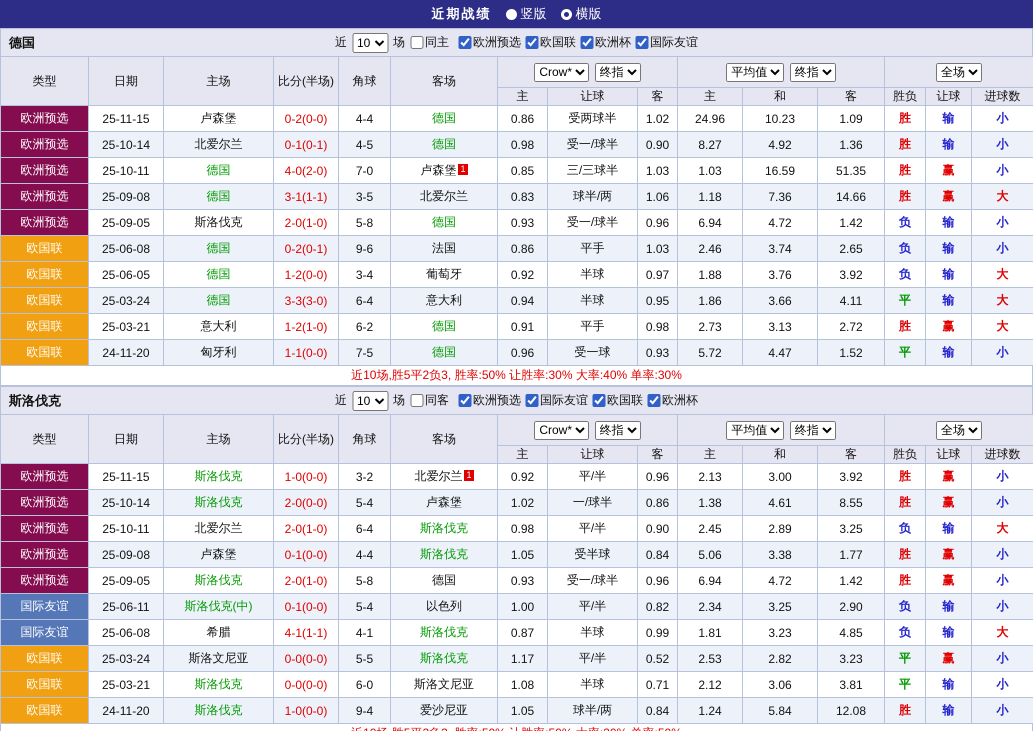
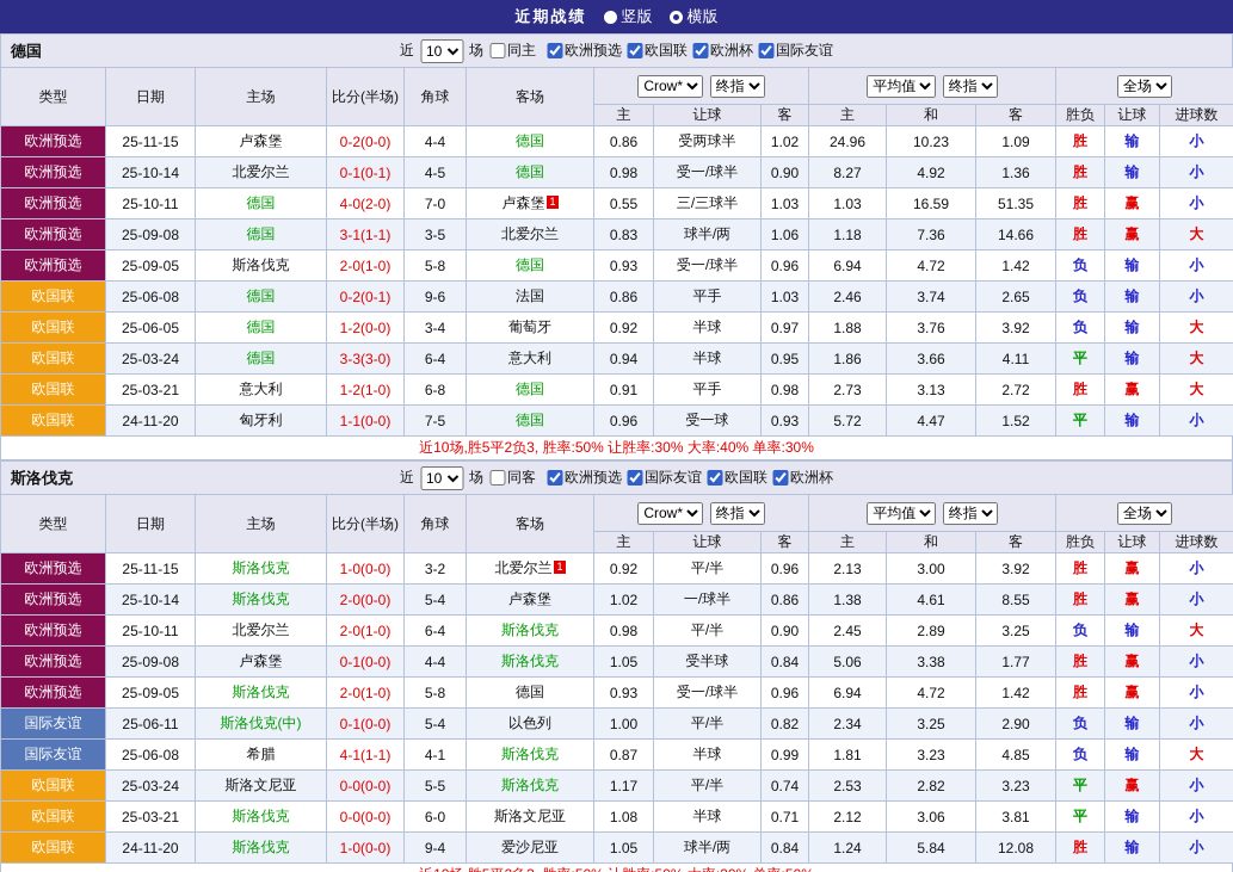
  近期战绩
  竖版
  横版
  德国
  近
  10
  场
  同主
  欧洲预选
  欧国联
  欧洲杯
  国际友谊
  类型	日期	主场	比分(半场)	角球	客场	Crow* 终指	平均值 终指	全场
  主	让球	客	主	和	客	胜负	让球	进球数
  欧洲预选	25-11-15	卢森堡	0-2(0-0)	4-4	德国	0.86	受两球半	1.02	24.96	10.23	1.09	胜	输	小
  欧洲预选	25-10-14	北爱尔兰	0-1(0-1)	4-5	德国	0.98	受一/球半	0.90	8.27	4.92	1.36	胜	输	小
- 欧洲预选	25-10-11	德国	4-0(2-0)	7-0	卢森堡 1	0.85	三/三球半	1.03	1.03	16.59	51.35	胜	赢	小
+ 欧洲预选	25-10-11	德国	4-0(2-0)	7-0	卢森堡 1	0.55	三/三球半	1.03	1.03	16.59	51.35	胜	赢	小
  欧洲预选	25-09-08	德国	3-1(1-1)	3-5	北爱尔兰	0.83	球半/两	1.06	1.18	7.36	14.66	胜	赢	大
  欧洲预选	25-09-05	斯洛伐克	2-0(1-0)	5-8	德国	0.93	受一/球半	0.96	6.94	4.72	1.42	负	输	小
  欧国联	25-06-08	德国	0-2(0-1)	9-6	法国	0.86	平手	1.03	2.46	3.74	2.65	负	输	小
  欧国联	25-06-05	德国	1-2(0-0)	3-4	葡萄牙	0.92	半球	0.97	1.88	3.76	3.92	负	输	大
  欧国联	25-03-24	德国	3-3(3-0)	6-4	意大利	0.94	半球	0.95	1.86	3.66	4.11	平	输	大
- 欧国联	25-03-21	意大利	1-2(1-0)	6-2	德国	0.91	平手	0.98	2.73	3.13	2.72	胜	赢	大
+ 欧国联	25-03-21	意大利	1-2(1-0)	6-8	德国	0.91	平手	0.98	2.73	3.13	2.72	胜	赢	大
  欧国联	24-11-20	匈牙利	1-1(0-0)	7-5	德国	0.96	受一球	0.93	5.72	4.47	1.52	平	输	小
  近10场,胜5平2负3, 胜率:50% 让胜率:30% 大率:40% 单率:30%
  斯洛伐克
  近
  10
  场
  同客
  欧洲预选
  国际友谊
  欧国联
  欧洲杯
  类型	日期	主场	比分(半场)	角球	客场	Crow* 终指	平均值 终指	全场
  主	让球	客	主	和	客	胜负	让球	进球数
  欧洲预选	25-11-15	斯洛伐克	1-0(0-0)	3-2	北爱尔兰 1	0.92	平/半	0.96	2.13	3.00	3.92	胜	赢	小
  欧洲预选	25-10-14	斯洛伐克	2-0(0-0)	5-4	卢森堡	1.02	一/球半	0.86	1.38	4.61	8.55	胜	赢	小
  欧洲预选	25-10-11	北爱尔兰	2-0(1-0)	6-4	斯洛伐克	0.98	平/半	0.90	2.45	2.89	3.25	负	输	大
  欧洲预选	25-09-08	卢森堡	0-1(0-0)	4-4	斯洛伐克	1.05	受半球	0.84	5.06	3.38	1.77	胜	赢	小
  欧洲预选	25-09-05	斯洛伐克	2-0(1-0)	5-8	德国	0.93	受一/球半	0.96	6.94	4.72	1.42	胜	赢	小
  国际友谊	25-06-11	斯洛伐克(中)	0-1(0-0)	5-4	以色列	1.00	平/半	0.82	2.34	3.25	2.90	负	输	小
  国际友谊	25-06-08	希腊	4-1(1-1)	4-1	斯洛伐克	0.87	半球	0.99	1.81	3.23	4.85	负	输	大
- 欧国联	25-03-24	斯洛文尼亚	0-0(0-0)	5-5	斯洛伐克	1.17	平/半	0.52	2.53	2.82	3.23	平	赢	小
+ 欧国联	25-03-24	斯洛文尼亚	0-0(0-0)	5-5	斯洛伐克	1.17	平/半	0.74	2.53	2.82	3.23	平	赢	小
  欧国联	25-03-21	斯洛伐克	0-0(0-0)	6-0	斯洛文尼亚	1.08	半球	0.71	2.12	3.06	3.81	平	输	小
  欧国联	24-11-20	斯洛伐克	1-0(0-0)	9-4	爱沙尼亚	1.05	球半/两	0.84	1.24	5.84	12.08	胜	输	小
